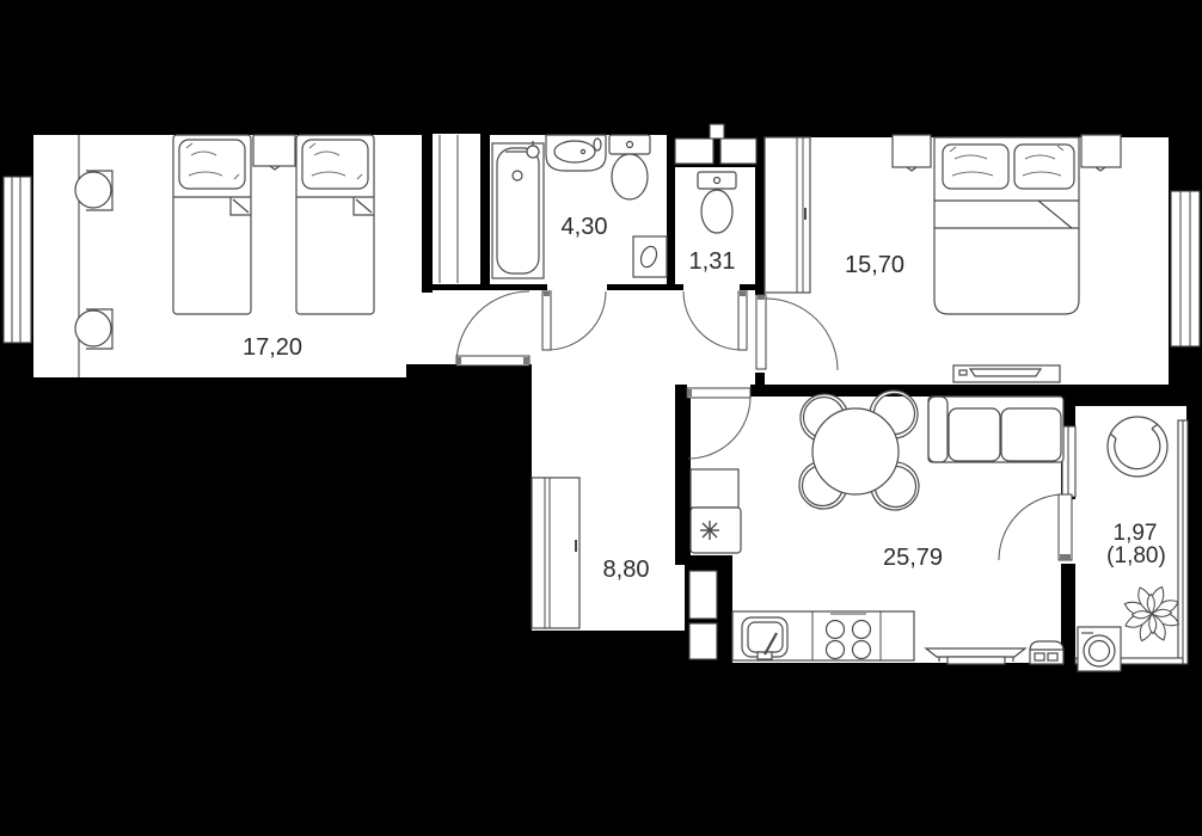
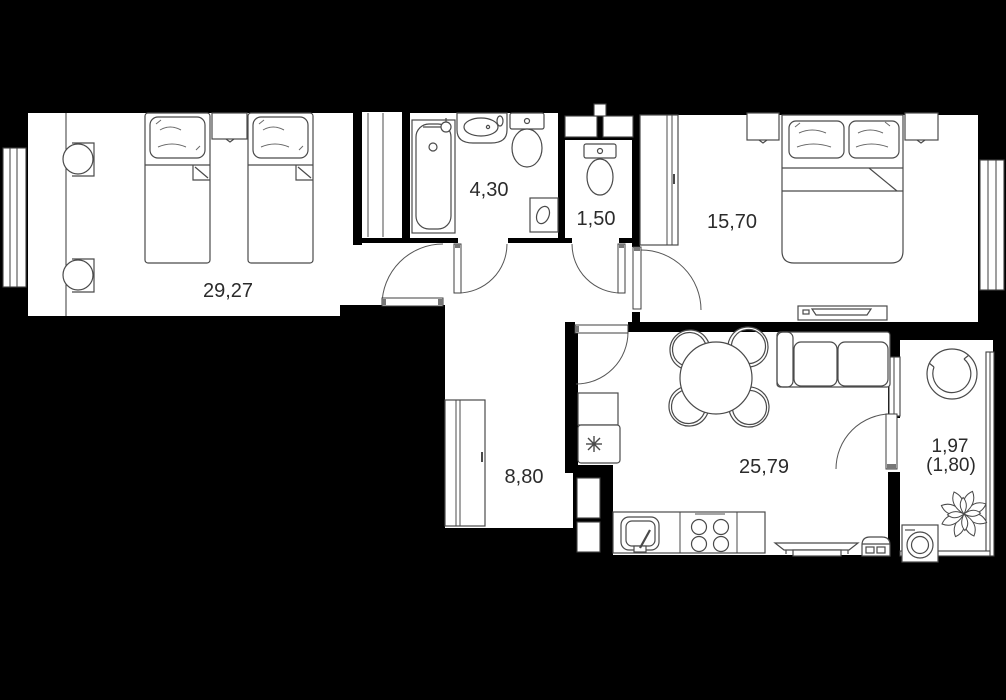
- 17,20
+ 29,27
  4,30
- 1,31
+ 1,50
  15,70
  8,80
  25,79
  1,97
  (1,80)
